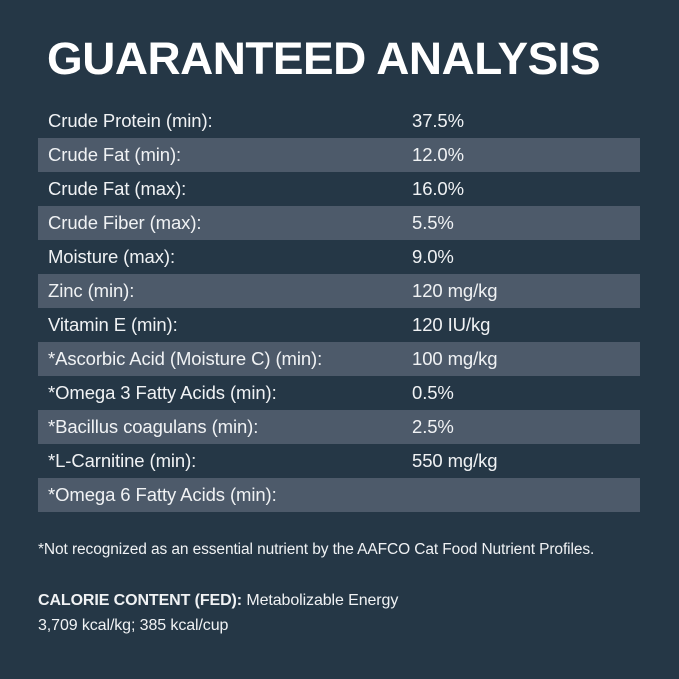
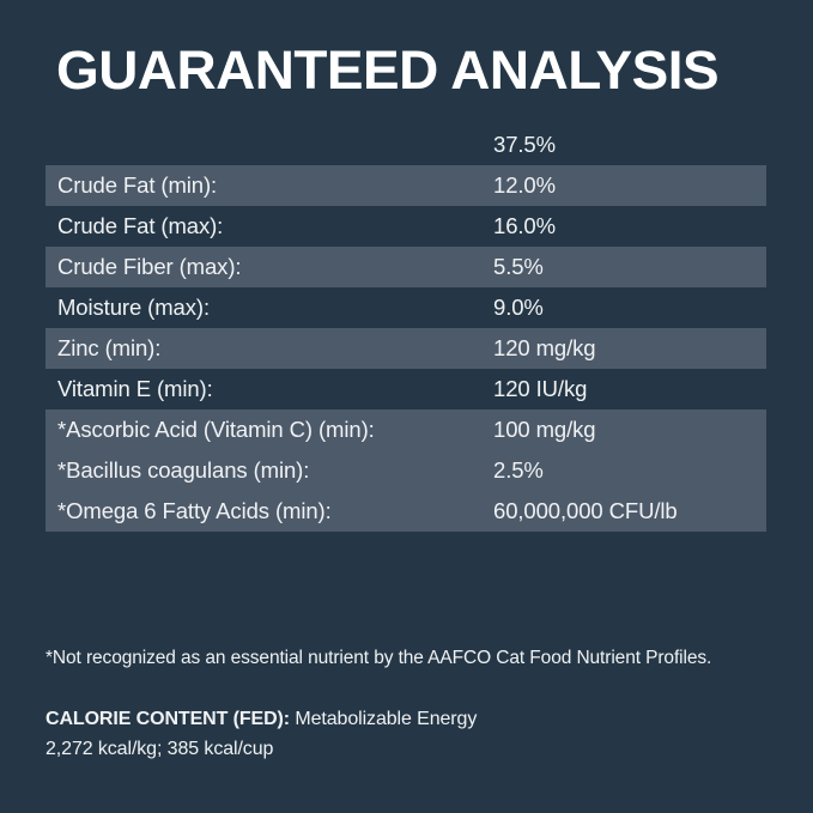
  GUARANTEED ANALYSIS
- Crude Protein (min):
  37.5%
  Crude Fat (min):
  12.0%
  Crude Fat (max):
  16.0%
  Crude Fiber (max):
  5.5%
  Moisture (max):
  9.0%
  Zinc (min):
  120 mg/kg
  Vitamin E (min):
  120 IU/kg
- *Ascorbic Acid (Moisture C) (min):
+ *Ascorbic Acid (Vitamin C) (min):
  100 mg/kg
- *Omega 3 Fatty Acids (min):
- 0.5%
  *Bacillus coagulans (min):
  2.5%
- *L-Carnitine (min):
- 550 mg/kg
  *Omega 6 Fatty Acids (min):
+ 60,000,000 CFU/lb
  *Not recognized as an essential nutrient by the AAFCO Cat Food Nutrient Profiles.
  CALORIE CONTENT (FED): Metabolizable Energy
- 3,709 kcal/kg; 385 kcal/cup
+ 2,272 kcal/kg; 385 kcal/cup
